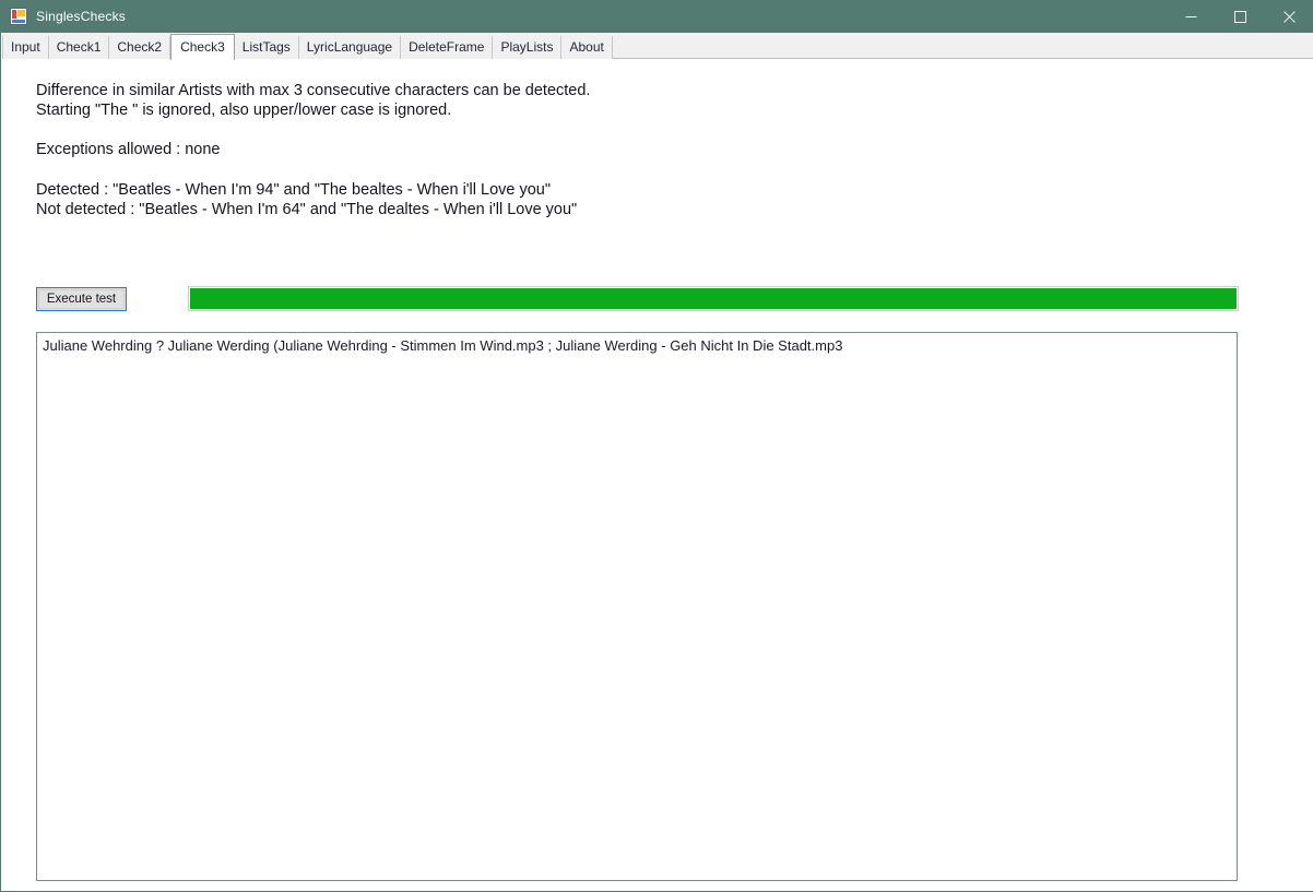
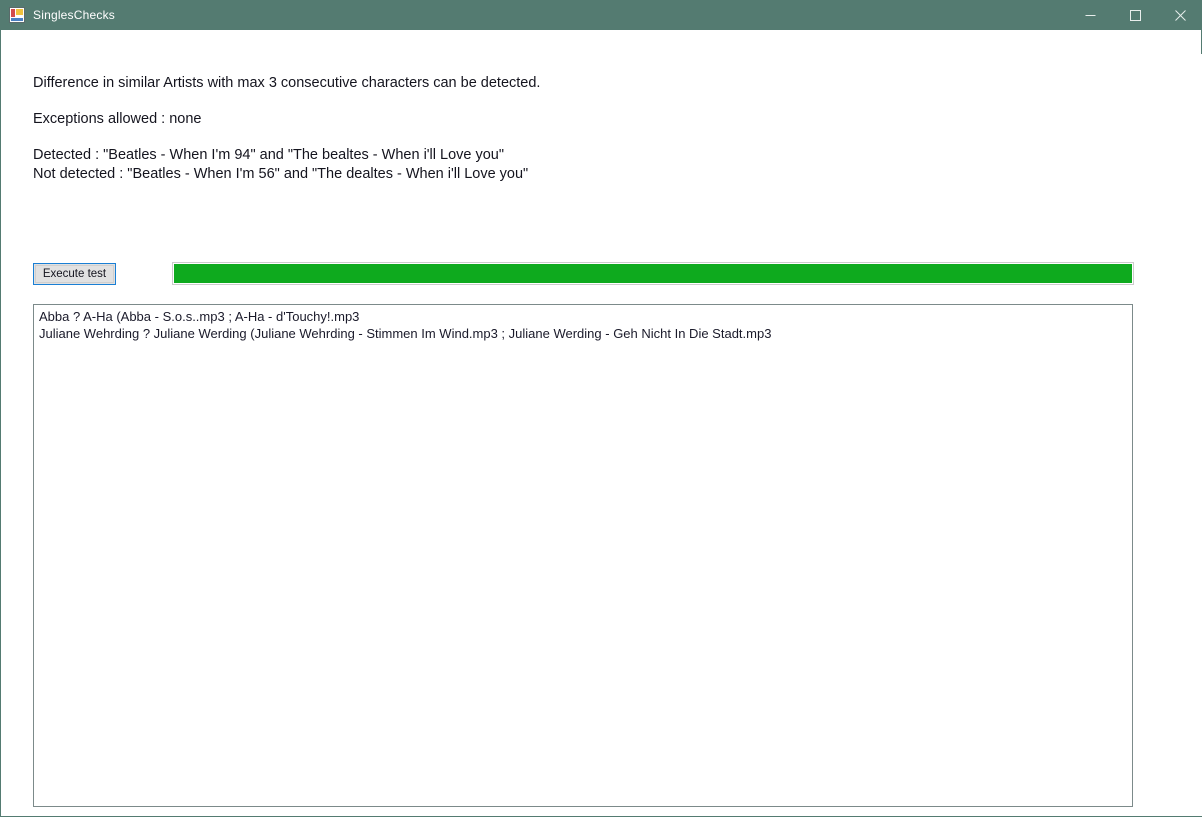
  SinglesChecks
- Input
- Check1
- Check2
- Check3
- ListTags
- LyricLanguage
- DeleteFrame
- PlayLists
- About
  Difference in similar Artists with max 3 consecutive characters can be detected.
- Starting "The " is ignored, also upper/lower case is ignored.
  Exceptions allowed : none
  Detected : "Beatles - When I'm 94" and "The bealtes - When i'll Love you"
- Not detected : "Beatles - When I'm 64" and "The dealtes - When i'll Love you"
+ Not detected : "Beatles - When I'm 56" and "The dealtes - When i'll Love you"
  Execute test
+ Abba ? A-Ha (Abba - S.o.s..mp3 ; A-Ha - d'Touchy!.mp3
  Juliane Wehrding ? Juliane Werding (Juliane Wehrding - Stimmen Im Wind.mp3 ; Juliane Werding - Geh Nicht In Die Stadt.mp3
